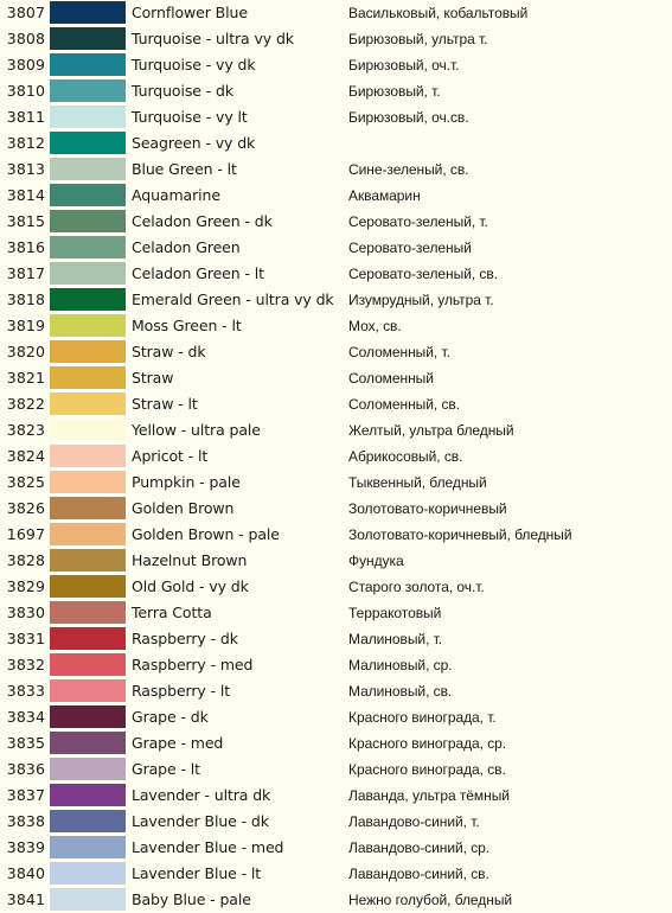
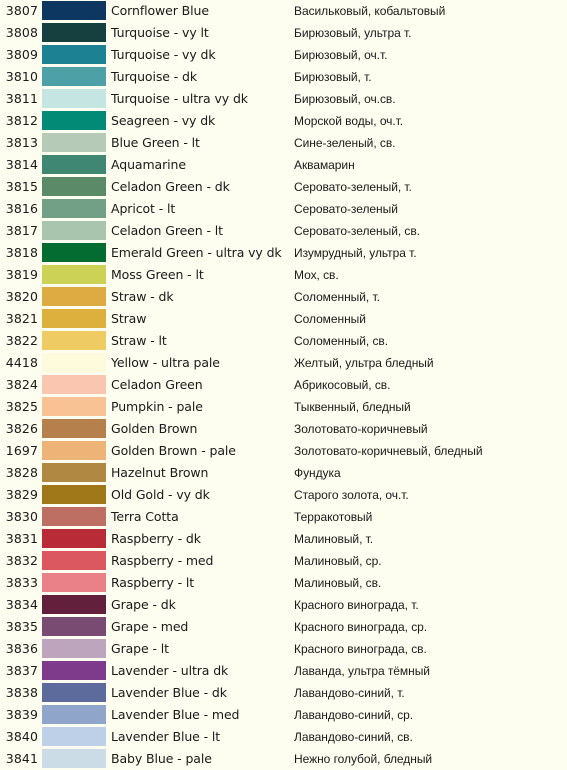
  3807
  Cornflower Blue
  Васильковый, кобальтовый
  3808
- Turquoise - ultra vy dk
+ Turquoise - vy lt
  Бирюзовый, ультра т.
  3809
  Turquoise - vy dk
  Бирюзовый, оч.т.
  3810
  Turquoise - dk
  Бирюзовый, т.
  3811
- Turquoise - vy lt
+ Turquoise - ultra vy dk
  Бирюзовый, оч.св.
  3812
  Seagreen - vy dk
+ Морской воды, оч.т.
  3813
  Blue Green - lt
  Сине-зеленый, св.
  3814
  Aquamarine
  Аквамарин
  3815
  Celadon Green - dk
  Серовато-зеленый, т.
  3816
- Celadon Green
+ Apricot - lt
  Серовато-зеленый
  3817
  Celadon Green - lt
  Серовато-зеленый, св.
  3818
  Emerald Green - ultra vy dk
  Изумрудный, ультра т.
  3819
  Moss Green - lt
  Мох, св.
  3820
  Straw - dk
  Соломенный, т.
  3821
  Straw
  Соломенный
  3822
  Straw - lt
  Соломенный, св.
- 3823
+ 4418
  Yellow - ultra pale
  Желтый, ультра бледный
  3824
- Apricot - lt
+ Celadon Green
  Абрикосовый, св.
  3825
  Pumpkin - pale
  Тыквенный, бледный
  3826
  Golden Brown
  Золотовато-коричневый
  1697
  Golden Brown - pale
  Золотовато-коричневый, бледный
  3828
  Hazelnut Brown
  Фундука
  3829
  Old Gold - vy dk
  Старого золота, оч.т.
  3830
  Terra Cotta
  Терракотовый
  3831
  Raspberry - dk
  Малиновый, т.
  3832
  Raspberry - med
  Малиновый, ср.
  3833
  Raspberry - lt
  Малиновый, св.
  3834
  Grape - dk
  Красного винограда, т.
  3835
  Grape - med
  Красного винограда, ср.
  3836
  Grape - lt
  Красного винограда, св.
  3837
  Lavender - ultra dk
  Лаванда, ультра тёмный
  3838
  Lavender Blue - dk
  Лавандово-синий, т.
  3839
  Lavender Blue - med
  Лавандово-синий, ср.
  3840
  Lavender Blue - lt
  Лавандово-синий, св.
  3841
  Baby Blue - pale
  Нежно голубой, бледный
